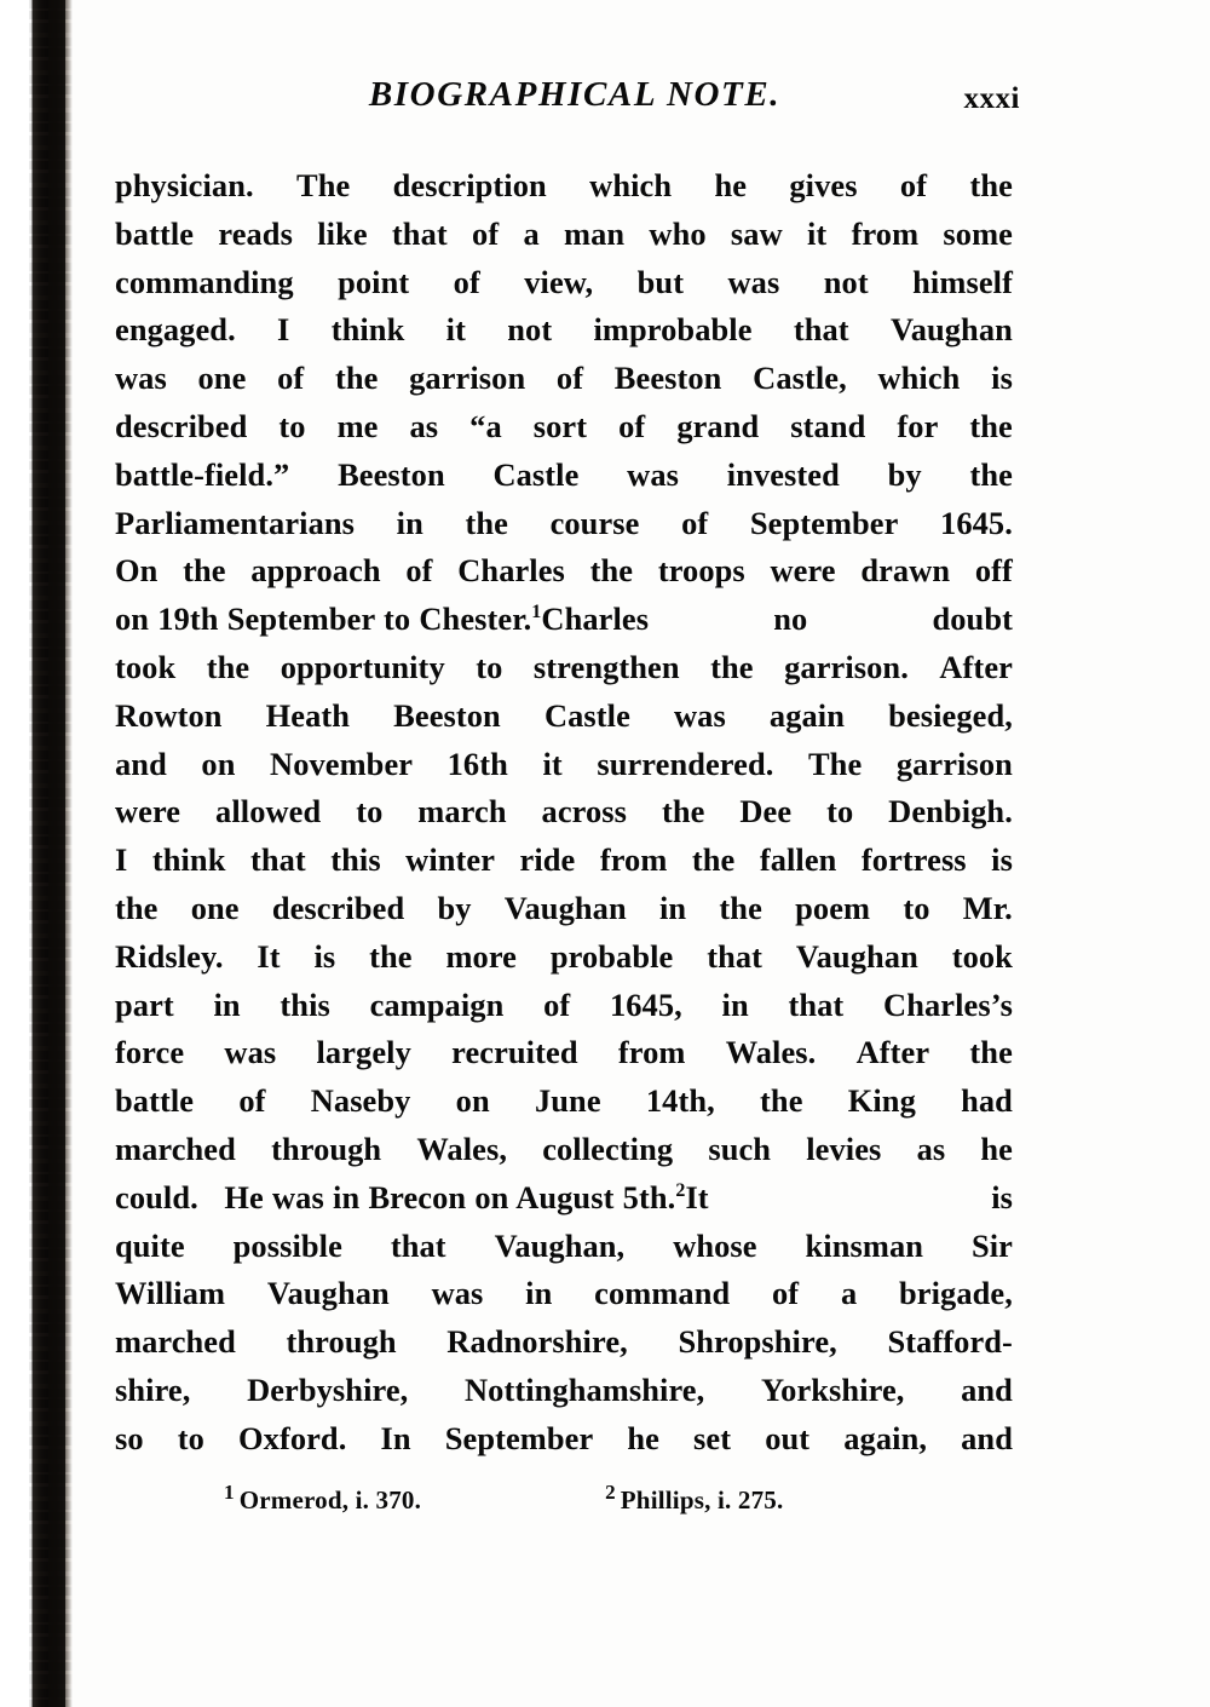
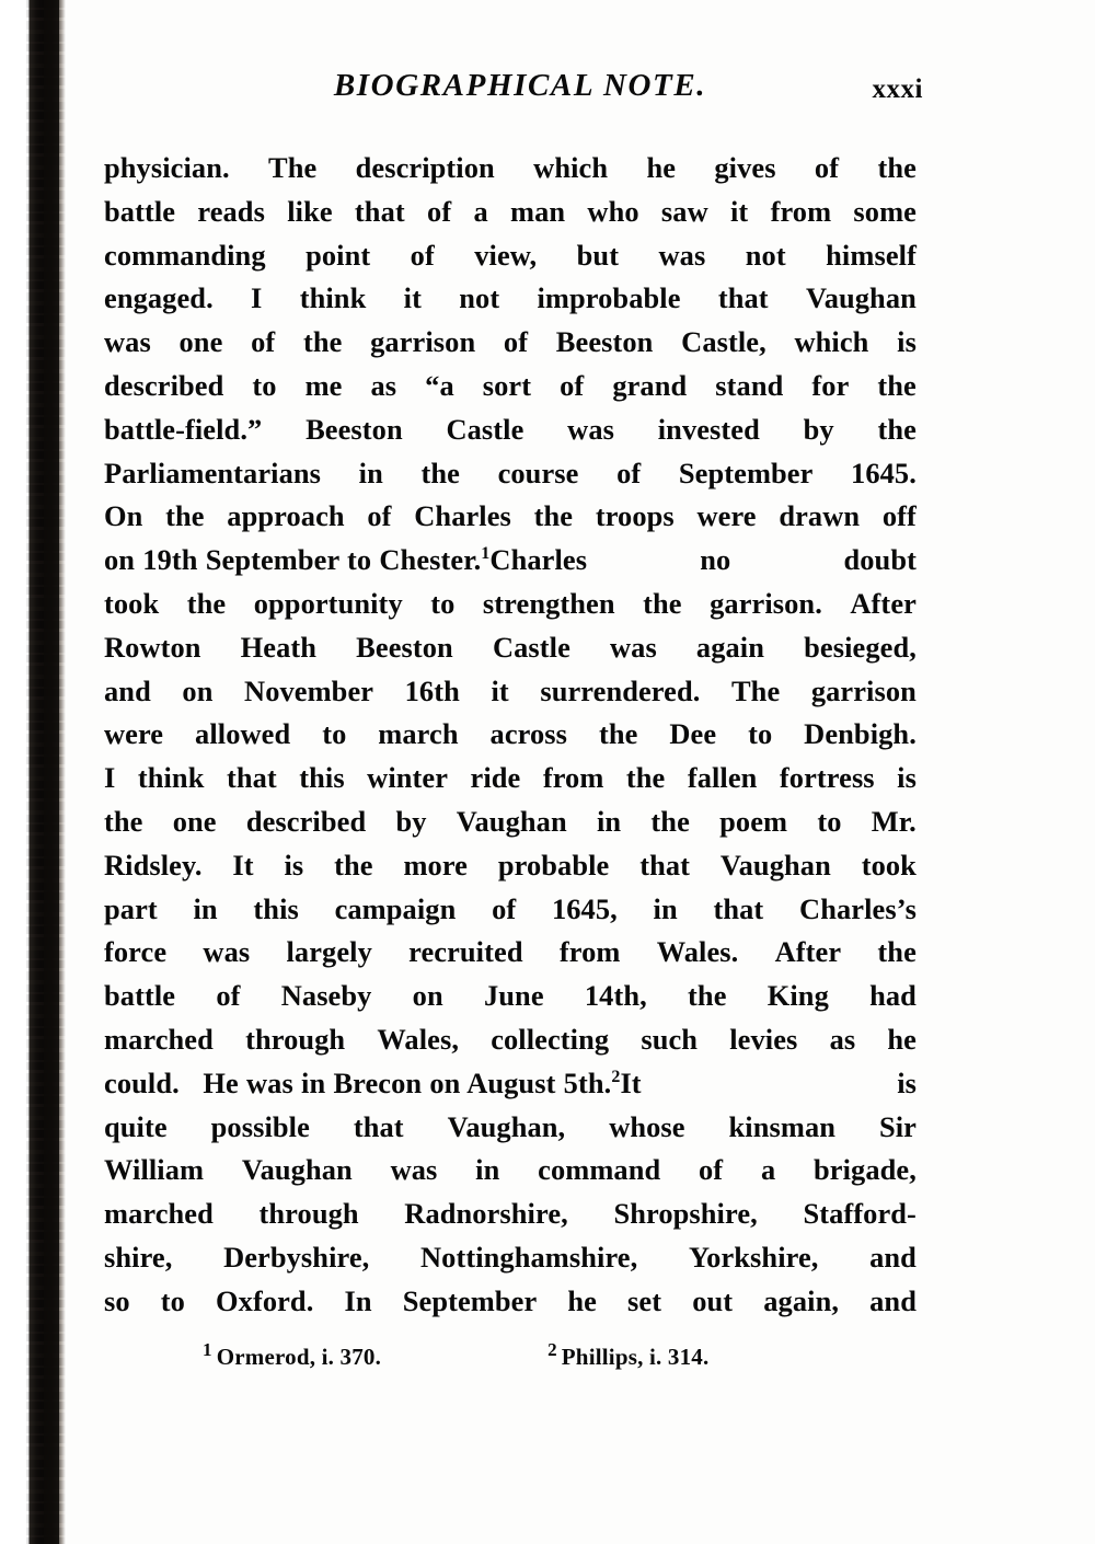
  BIOGRAPHICAL NOTE.
  xxxi
  physician.
  The
  description
  which
  he
  gives
  of
  the
  battle
  reads
  like
  that
  of
  a
  man
  who
  saw
  it
  from
  some
  commanding
  point
  of
  view,
  but
  was
  not
  himself
  engaged.
  I
  think
  it
  not
  improbable
  that
  Vaughan
  was
  one
  of
  the
  garrison
  of
  Beeston
  Castle,
  which
  is
  described
  to
  me
  as
  “a
  sort
  of
  grand
  stand
  for
  the
  battle-field.”
  Beeston
  Castle
  was
  invested
  by
  the
  Parliamentarians
  in
  the
  course
  of
  September
  1645.
  On
  the
  approach
  of
  Charles
  the
  troops
  were
  drawn
  off
  on 19th September to Chester.1
  Charles
  no
  doubt
  took
  the
  opportunity
  to
  strengthen
  the
  garrison.
  After
  Rowton
  Heath
  Beeston
  Castle
  was
  again
  besieged,
  and
  on
  November
  16th
  it
  surrendered.
  The
  garrison
  were
  allowed
  to
  march
  across
  the
  Dee
  to
  Denbigh.
  I
  think
  that
  this
  winter
  ride
  from
  the
  fallen
  fortress
  is
  the
  one
  described
  by
  Vaughan
  in
  the
  poem
  to
  Mr.
  Ridsley.
  It
  is
  the
  more
  probable
  that
  Vaughan
  took
  part
  in
  this
  campaign
  of
  1645,
  in
  that
  Charles’s
  force
  was
  largely
  recruited
  from
  Wales.
  After
  the
  battle
  of
  Naseby
  on
  June
  14th,
  the
  King
  had
  marched
  through
  Wales,
  collecting
  such
  levies
  as
  he
  could. He was in Brecon on August 5th.2
  It
  is
  quite
  possible
  that
  Vaughan,
  whose
  kinsman
  Sir
  William
  Vaughan
  was
  in
  command
  of
  a
  brigade,
  marched
  through
  Radnorshire,
  Shropshire,
  Stafford-
  shire,
  Derbyshire,
  Nottinghamshire,
  Yorkshire,
  and
  so
  to
  Oxford.
  In
  September
  he
  set
  out
  again,
  and
  1 Ormerod, i. 370.
- 2 Phillips, i. 275.
+ 2 Phillips, i. 314.
